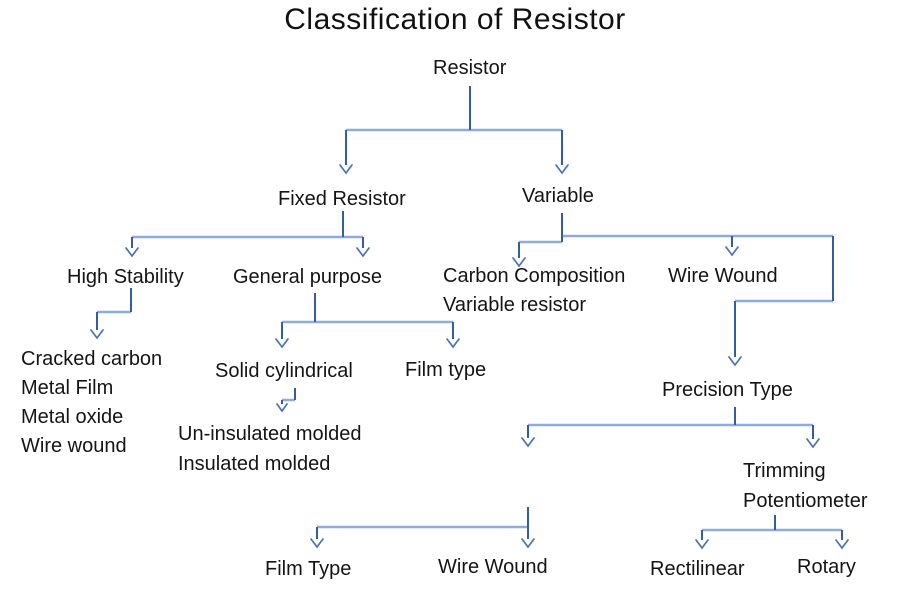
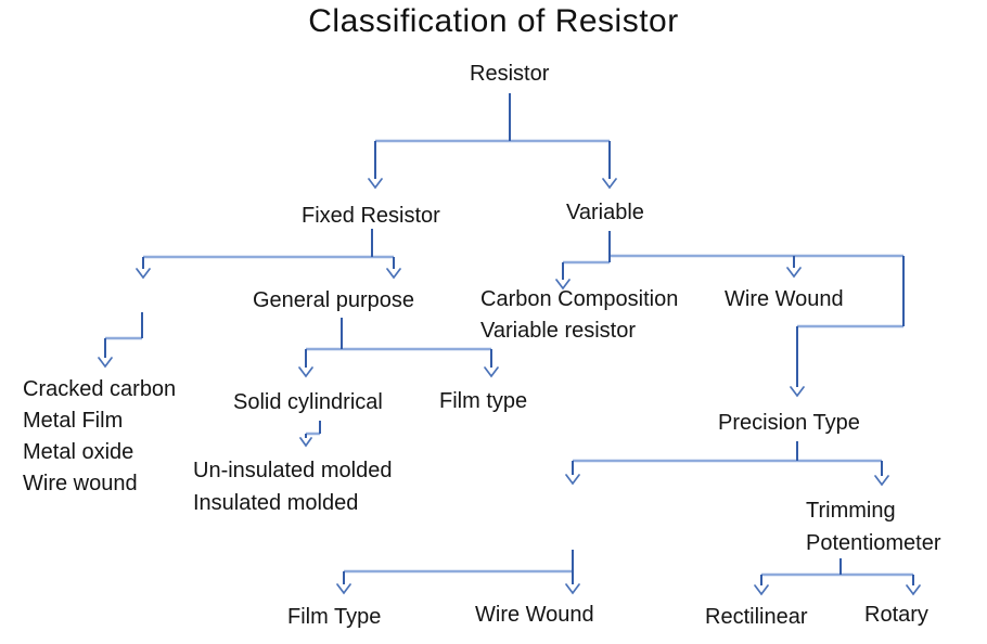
  Classification of Resistor
  Resistor
  Fixed Resistor
  Variable
- High Stability
  General purpose
  Cracked carbon
  Metal Film
  Metal oxide
  Wire wound
  Solid cylindrical
  Film type
  Un-insulated molded
  Insulated molded
  Carbon Composition
  Variable resistor
  Wire Wound
  Precision Type
  Trimming
  Potentiometer
  Film Type
  Wire Wound
  Rectilinear
  Rotary
